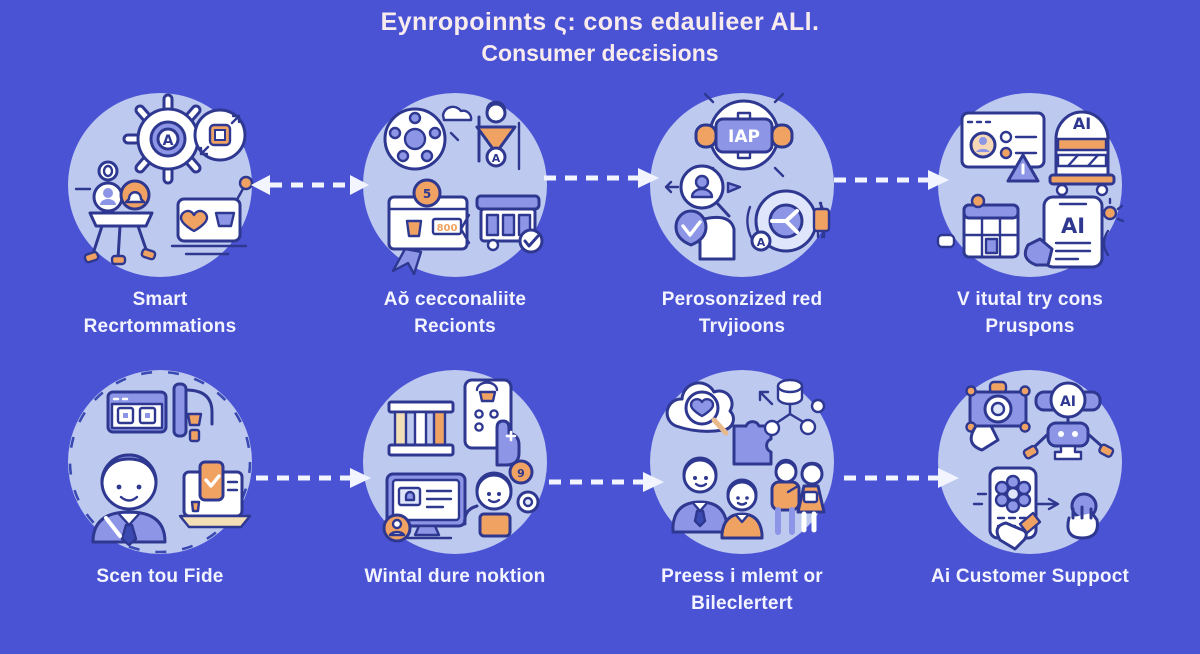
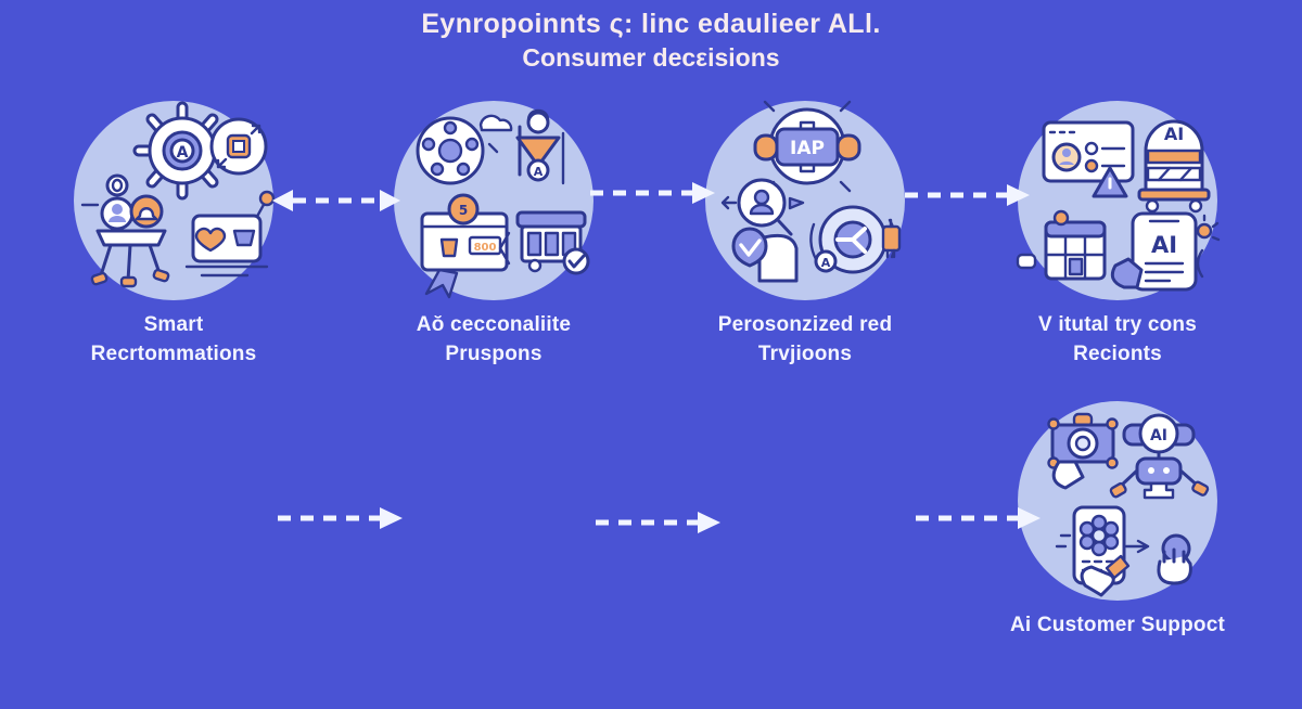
- Eynropoinnts ς: cons edaulieer ALl.
+ Eynropoinnts ς: linc edaulieer ALl.
  Consumer decεisions
  A
  Smart
  Recrtommations
  A
  800
  5
  Aŏ cecconaliite
- Recionts
+ Pruspons
  IAP
  A
  Perosonzized red
  Trvjioons
  AI
  AI
  V itutal try cons
- Pruspons
+ Recionts
- Scen tou Fide
- 9
- Wintal dure noktion
- Preess i mlemt or
- Bileclertert
  AI
  Ai Customer Suppoct
